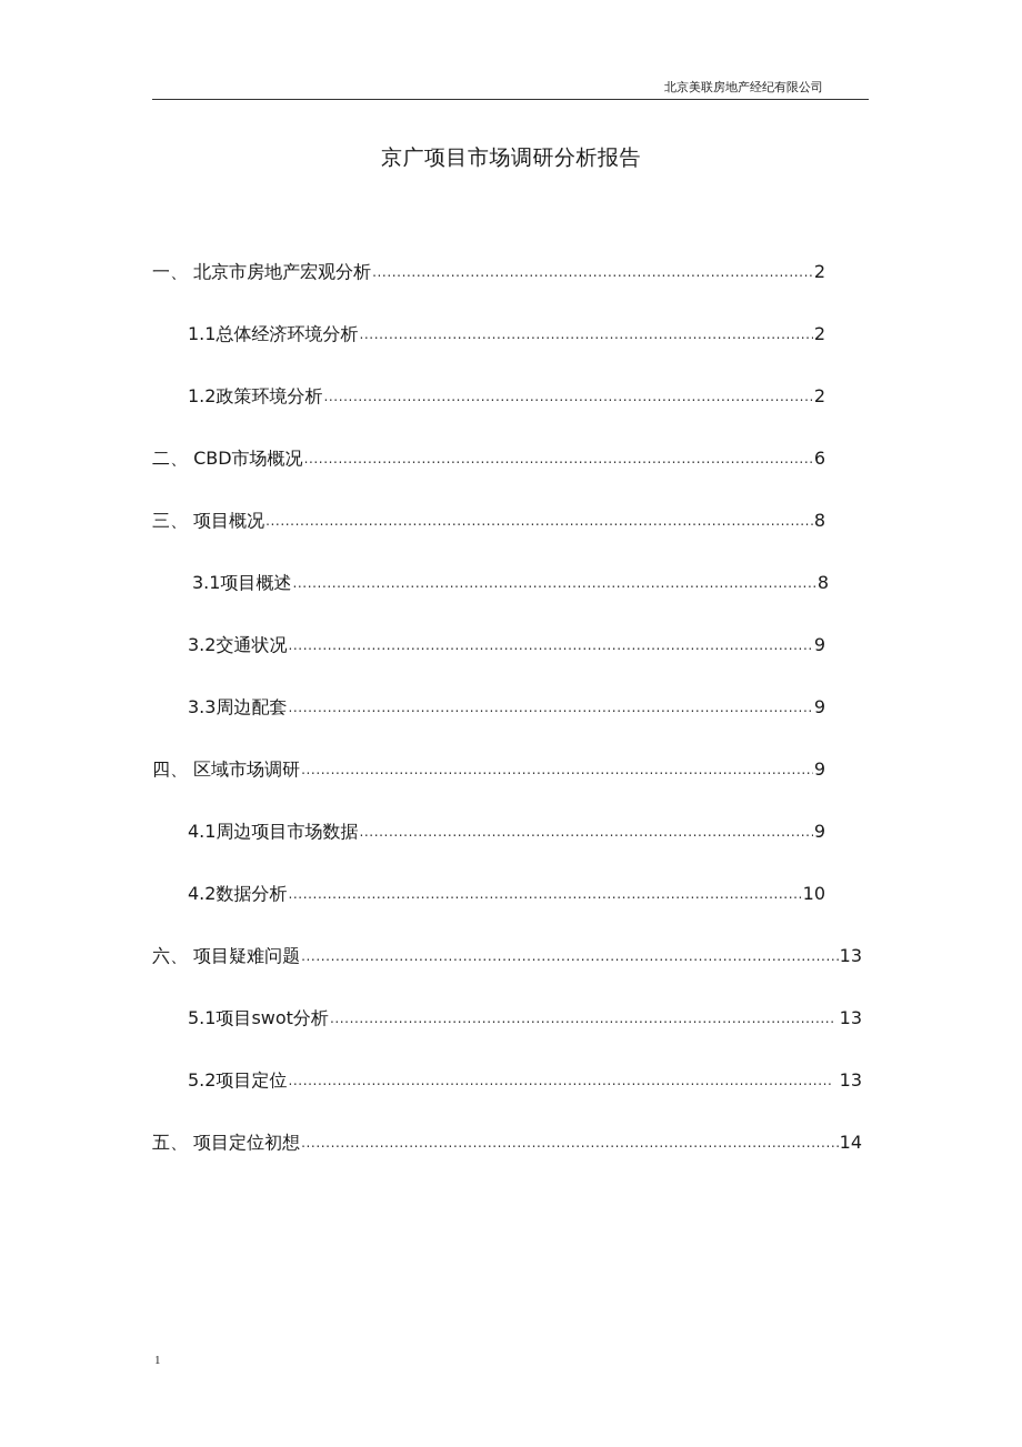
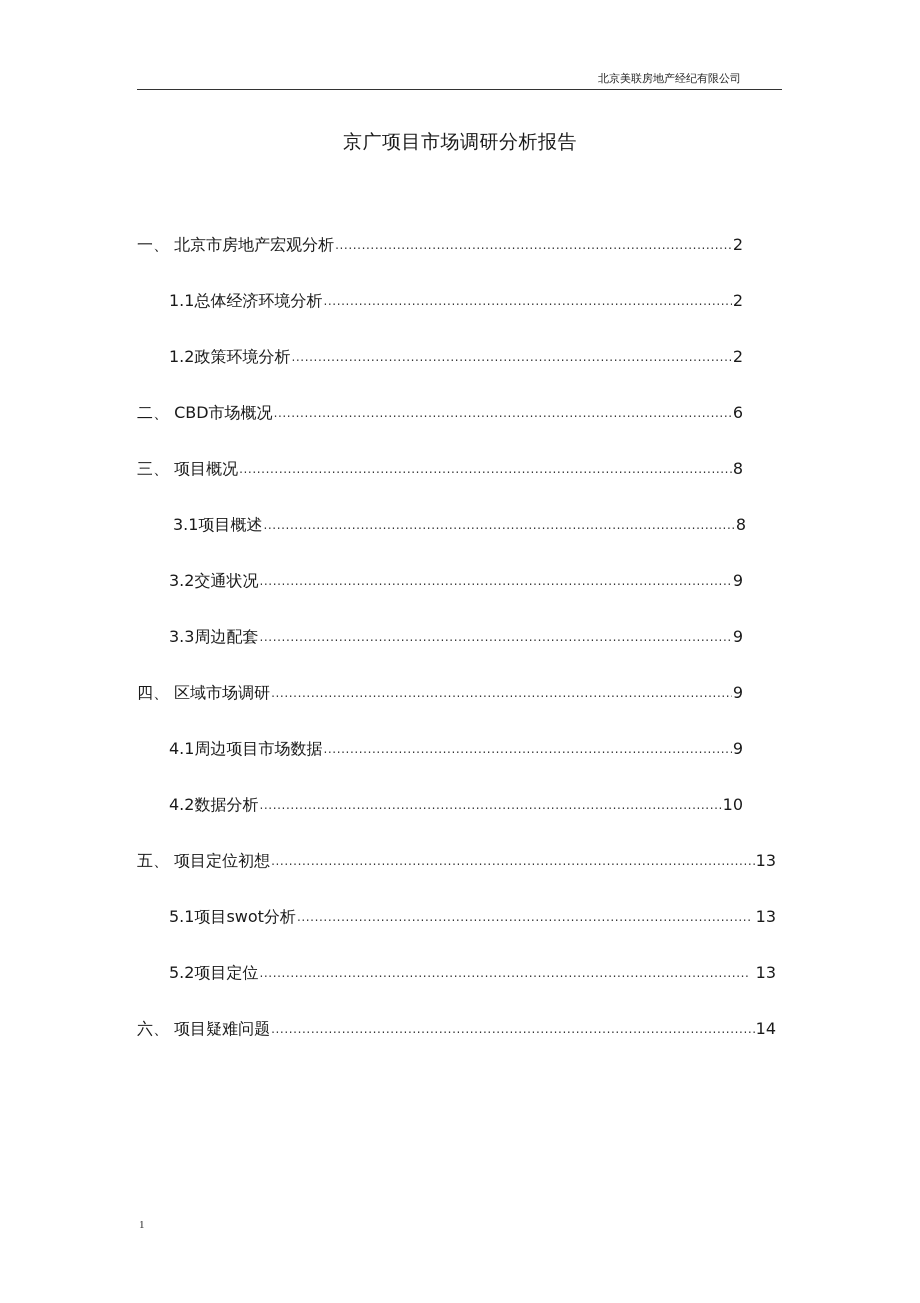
  北京美联房地产经纪有限公司
  京广项目市场调研分析报告
  一、 北京市房地产宏观分析
  2
  1.1总体经济环境分析
  2
  1.2政策环境分析
  2
  二、 CBD市场概况
  6
  三、 项目概况
  8
  3.1项目概述
  8
  3.2交通状况
  9
  3.3周边配套
  9
  四、 区域市场调研
  9
  4.1周边项目市场数据
  9
  4.2数据分析
  10
- 六、 项目疑难问题
+ 五、 项目定位初想
  13
  5.1项目swot分析
  13
  5.2项目定位
  13
- 五、 项目定位初想
+ 六、 项目疑难问题
  14
  1
